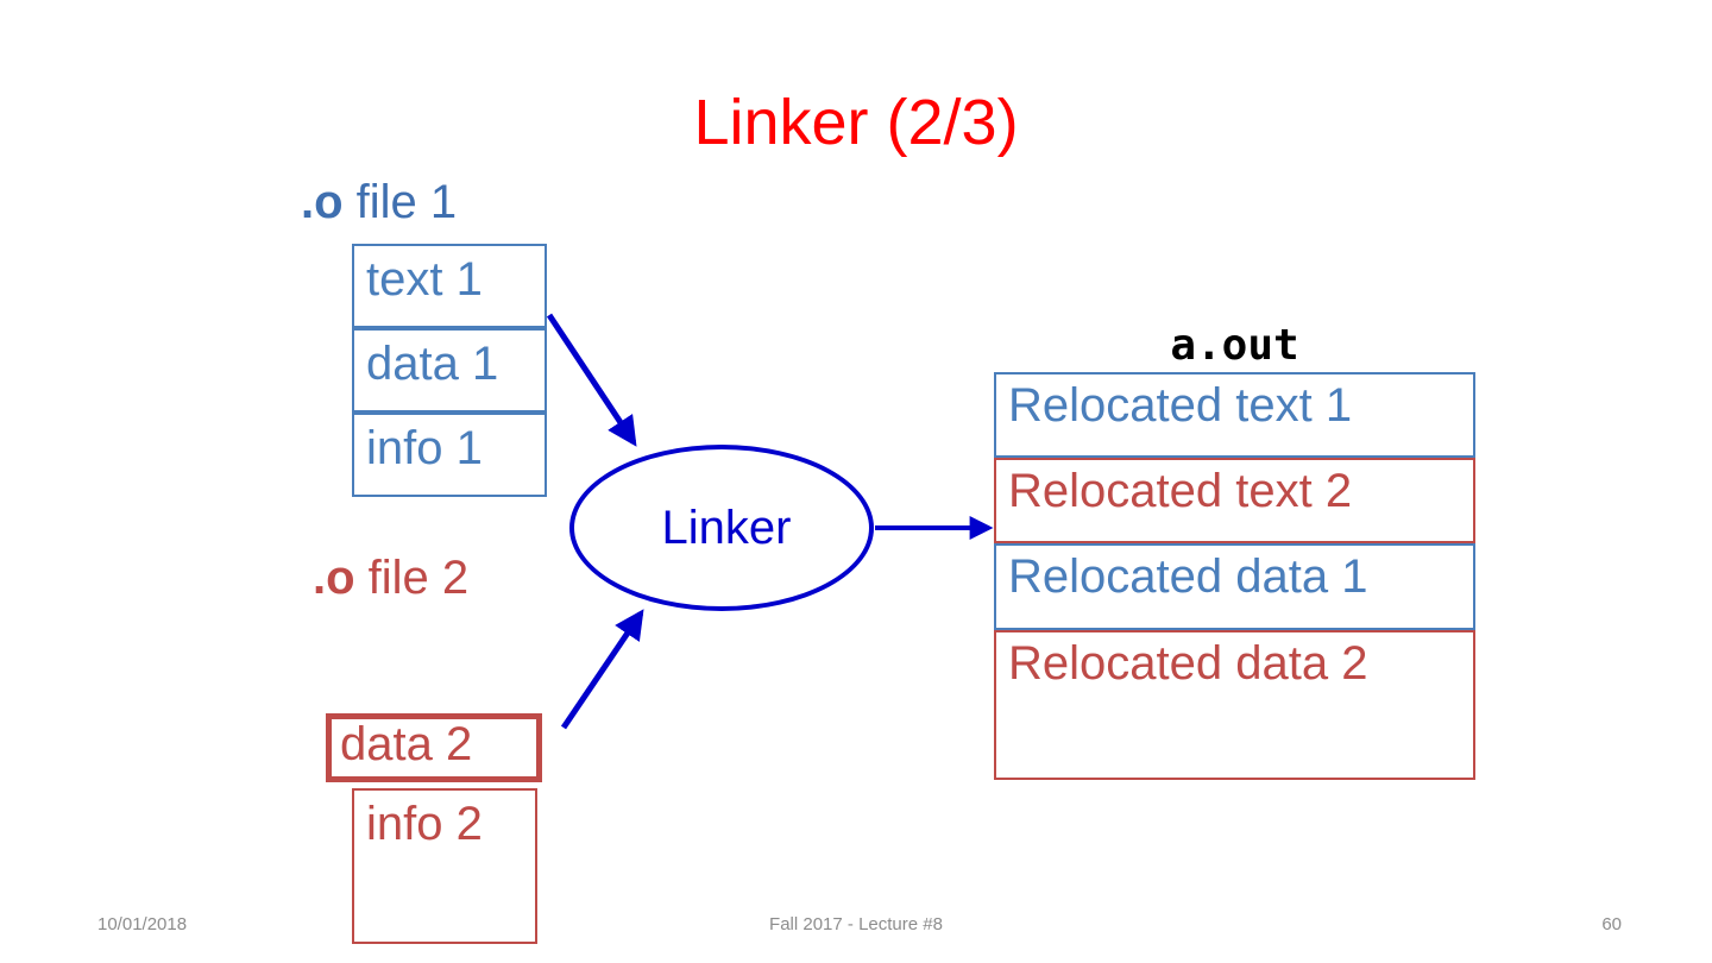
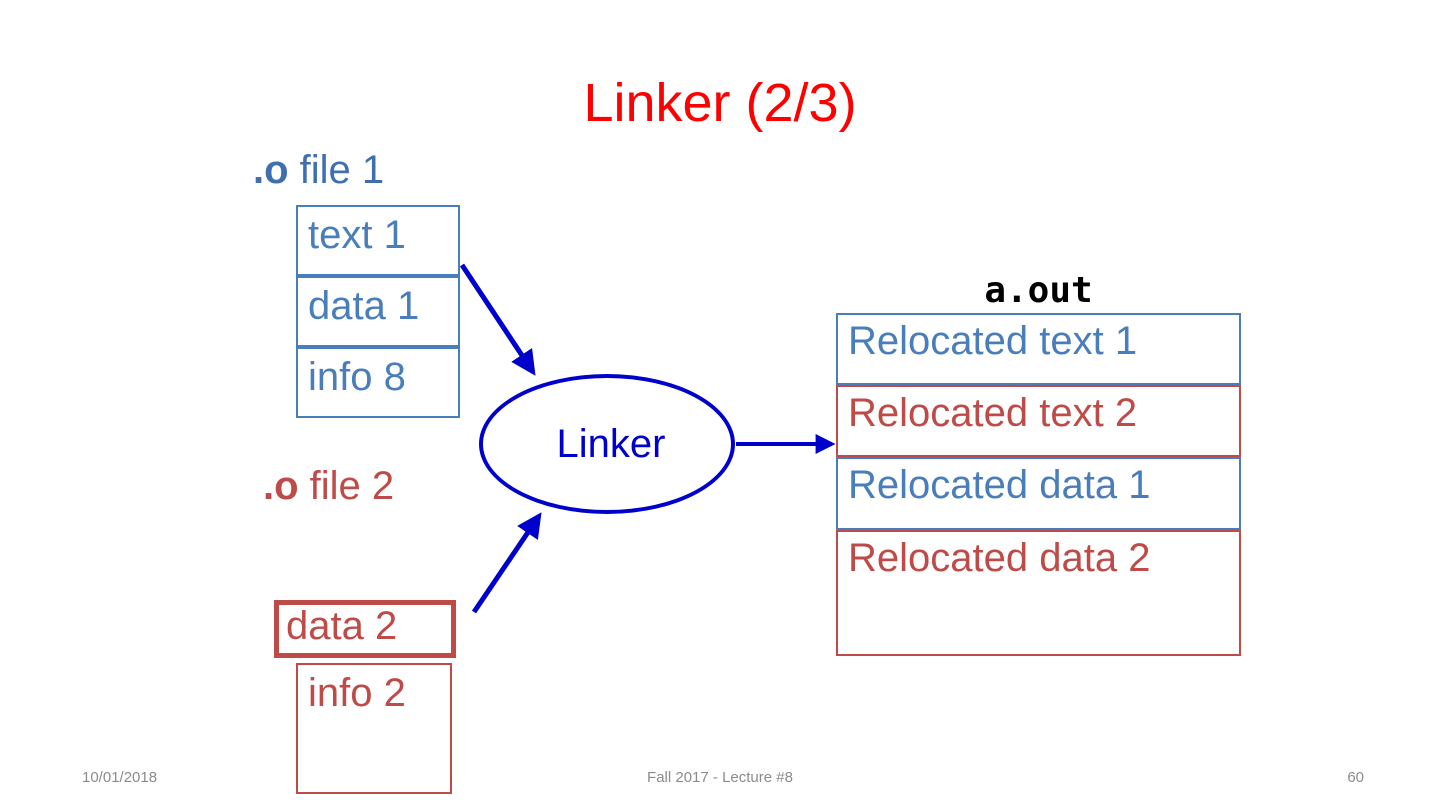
  Linker (2/3)
  .o file 1
  text 1
  data 1
- info 1
+ info 8
  .o file 2
  data 2
  info 2
  a.out
  Relocated text 1
  Relocated text 2
  Relocated data 1
  Relocated data 2
  Linker
  10/01/2018
  Fall 2017 - Lecture #8
  60
